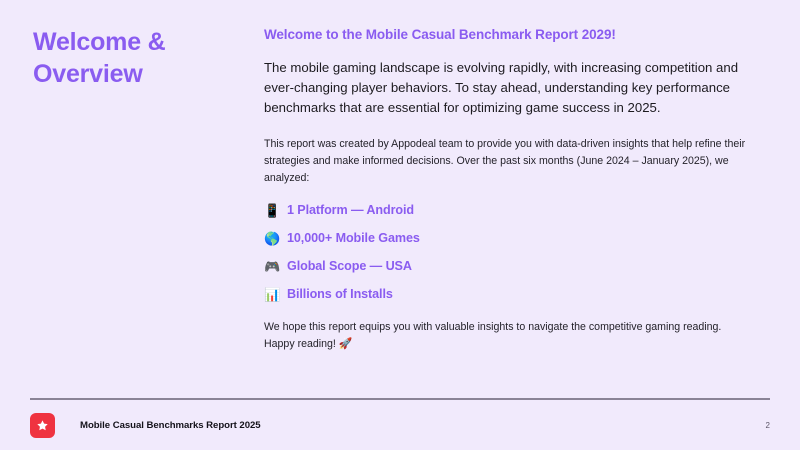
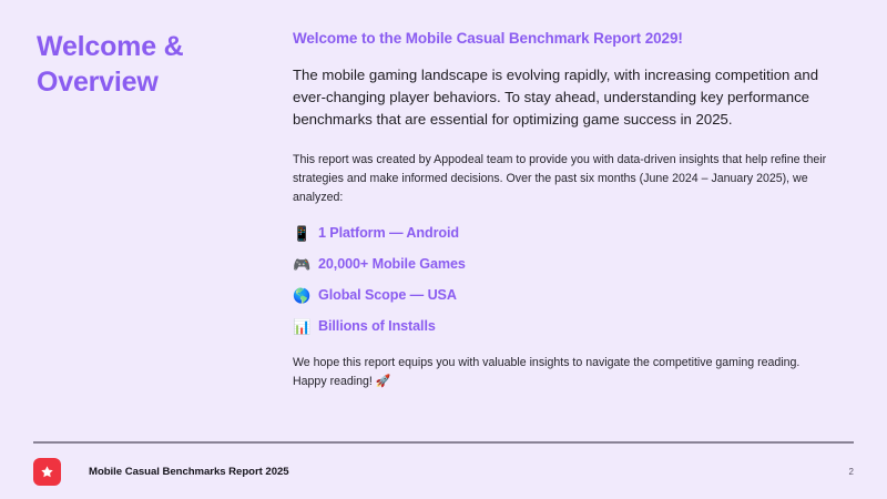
  Welcome & Overview
  Welcome to the Mobile Casual Benchmark Report 2029!
  The mobile gaming landscape is evolving rapidly, with increasing competition and ever-changing player behaviors. To stay ahead, understanding key performance benchmarks that are essential for optimizing game success in 2025.
  This report was created by Appodeal team to provide you with data-driven insights that help refine their strategies and make informed decisions. Over the past six months (June 2024 – January 2025), we analyzed:
  📱
  1 Platform — Android
- 🌎
+ 🎮
- 10,000+ Mobile Games
+ 20,000+ Mobile Games
- 🎮
+ 🌎
  Global Scope — USA
  📊
  Billions of Installs
  We hope this report equips you with valuable insights to navigate the competitive gaming reading. Happy reading! 🚀
  Mobile Casual Benchmarks Report 2025
  2
